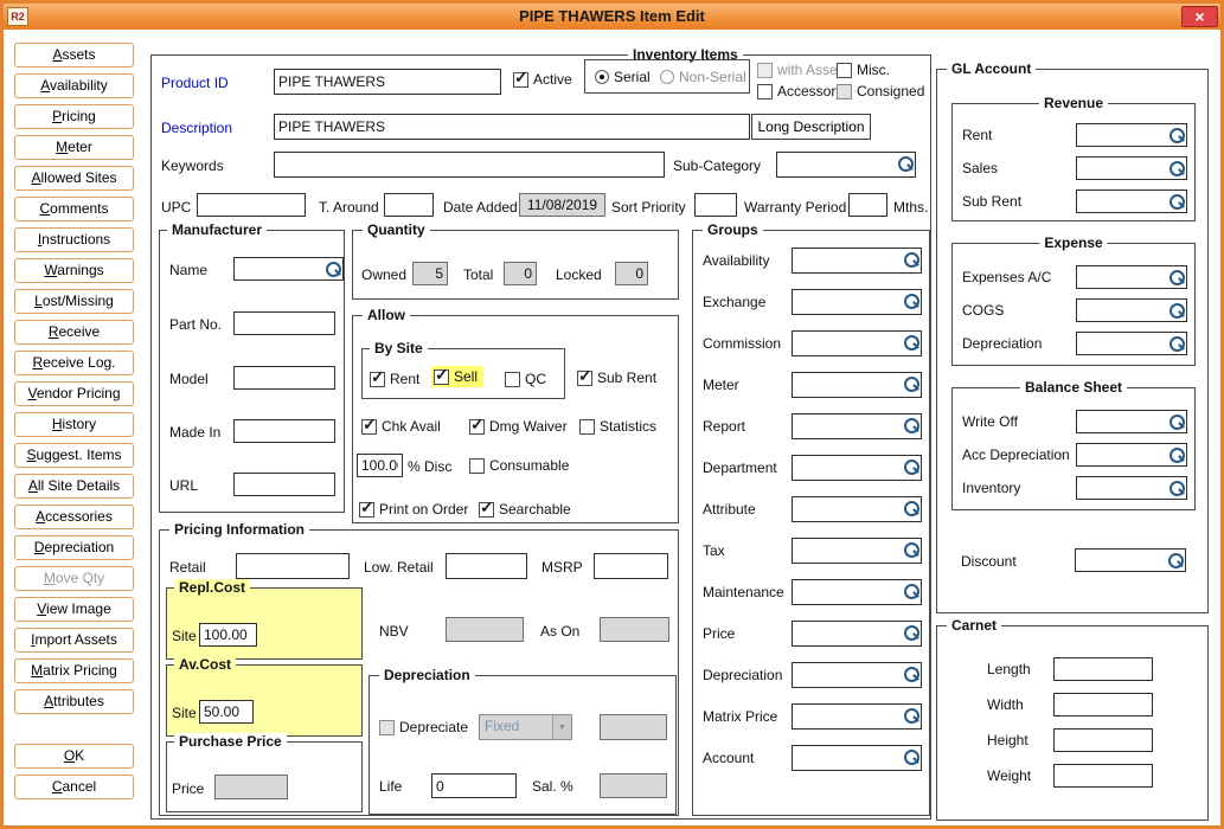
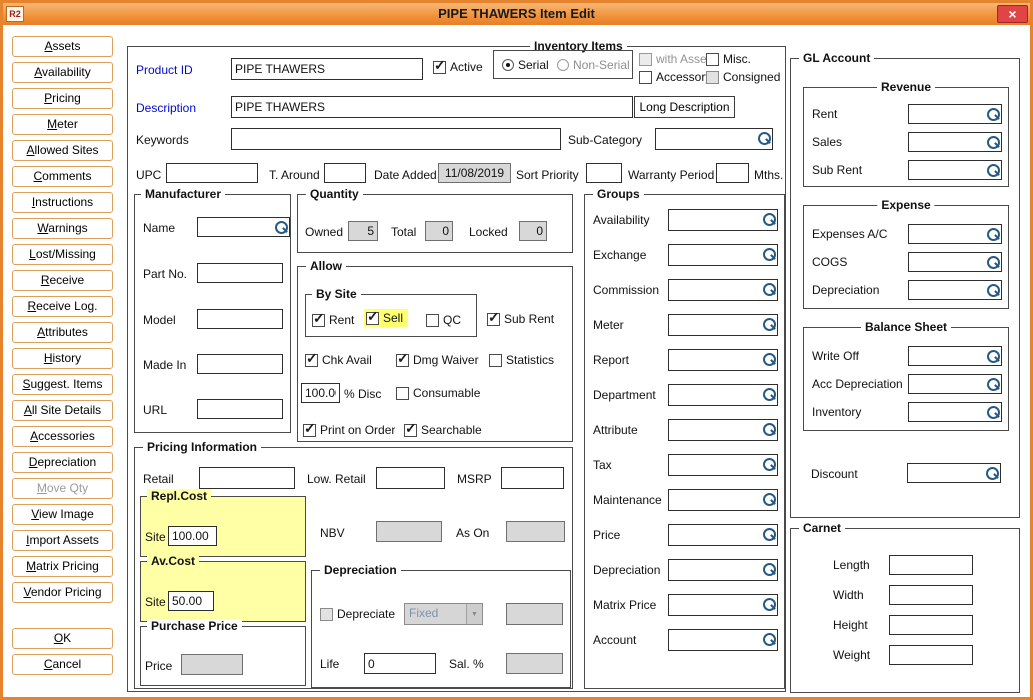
  R2
  PIPE THAWERS Item Edit
  ×
  Assets
  Availability
  Pricing
  Meter
  Allowed Sites
  Comments
  Instructions
  Warnings
  Lost/Missing
  Receive
  Receive Log.
- Vendor Pricing
+ Attributes
  History
  Suggest. Items
  All Site Details
  Accessories
  Depreciation
  Move Qty
  View Image
  Import Assets
  Matrix Pricing
- Attributes
+ Vendor Pricing
  OK
  Cancel
  Inventory Items
  Product ID
  PIPE THAWERS
  Active
  Serial
  Non-Serial
  with Asse
  Misc.
  Accessor
  Consigned
  Description
  PIPE THAWERS
  Long Description
  Keywords
  Sub-Category
  UPC
  T. Around
  Date Added
  11/08/2019
  Sort Priority
  Warranty Period
  Mths.
  Manufacturer
  Name
  Part No.
  Model
  Made In
  URL
  Quantity
  Owned
  5
  Total
  0
  Locked
  0
  Allow
  By Site
  Rent
  Sell
  QC
  Sub Rent
  Chk Avail
  Dmg Waiver
  Statistics
  100.0
  % Disc
  Consumable
  Print on Order
  Searchable
  Pricing Information
  Retail
  Low. Retail
  MSRP
  Repl.Cost
  Site
  100.00
  NBV
  As On
  Av.Cost
  Site
  50.00
  Depreciation
  Depreciate
  Fixed
  Life
  0
  Sal. %
  Purchase Price
  Price
  Groups
  Availability
  Exchange
  Commission
  Meter
  Report
  Department
  Attribute
  Tax
  Maintenance
  Price
  Depreciation
  Matrix Price
  Account
  GL Account
  Revenue
  Rent
  Sales
  Sub Rent
  Expense
  Expenses A/C
  COGS
  Depreciation
  Balance Sheet
  Write Off
  Acc Depreciation
  Inventory
  Discount
  Carnet
  Length
  Width
  Height
  Weight
